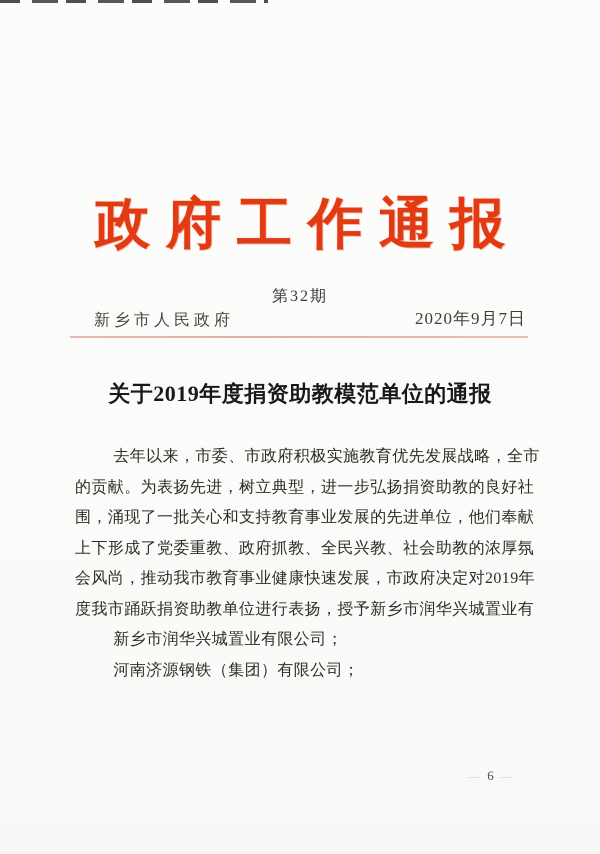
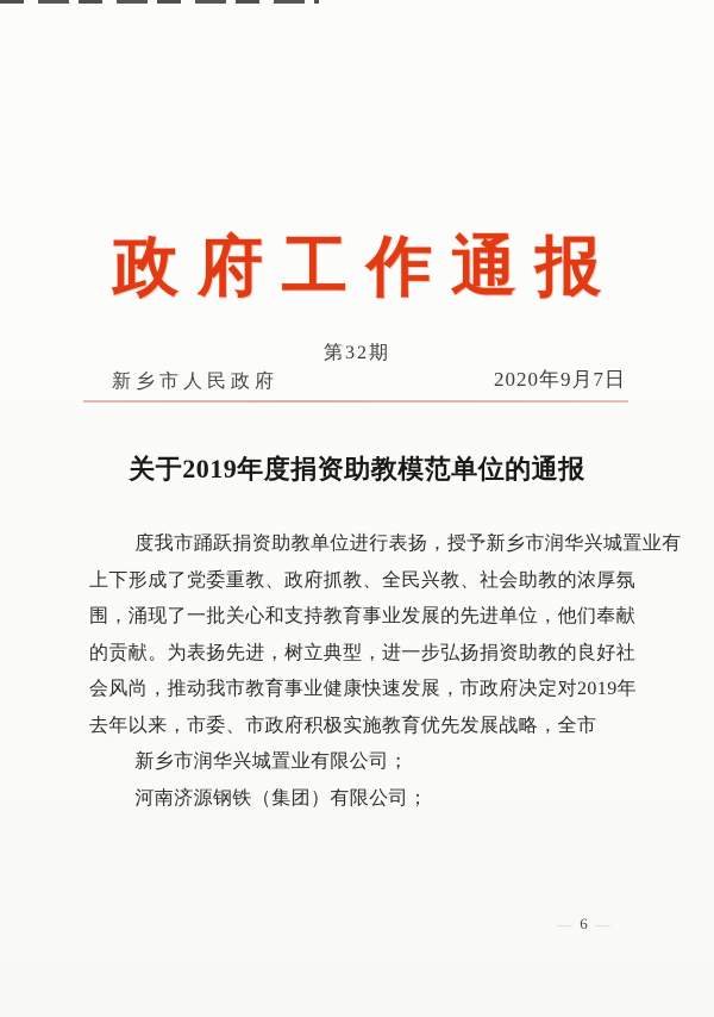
  政府工作通报
  第32期
  新乡市人民政府
  2020年9月7日
  关于2019年度捐资助教模范单位的通报
- 去年以来，市委、市政府积极实施教育优先发展战略，全市
+ 度我市踊跃捐资助教单位进行表扬，授予新乡市润华兴城置业有
- 的贡献。为表扬先进，树立典型，进一步弘扬捐资助教的良好社
+ 上下形成了党委重教、政府抓教、全民兴教、社会助教的浓厚氛
  围，涌现了一批关心和支持教育事业发展的先进单位，他们奉献
- 上下形成了党委重教、政府抓教、全民兴教、社会助教的浓厚氛
+ 的贡献。为表扬先进，树立典型，进一步弘扬捐资助教的良好社
  会风尚，推动我市教育事业健康快速发展，市政府决定对2019年
- 度我市踊跃捐资助教单位进行表扬，授予新乡市润华兴城置业有
+ 去年以来，市委、市政府积极实施教育优先发展战略，全市
  新乡市润华兴城置业有限公司；
  河南济源钢铁（集团）有限公司；
  —
  6
  —
